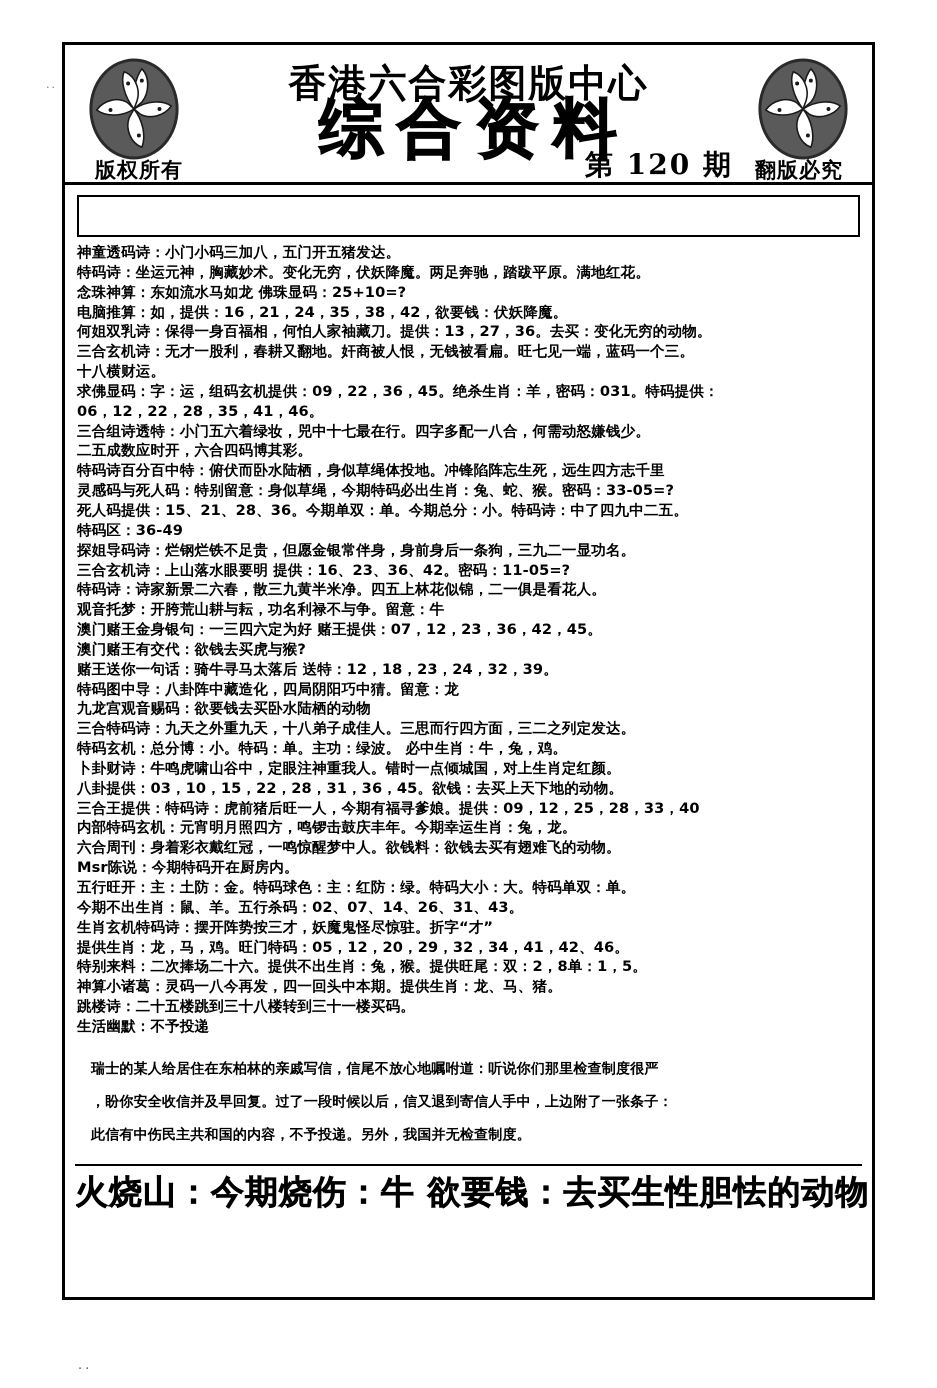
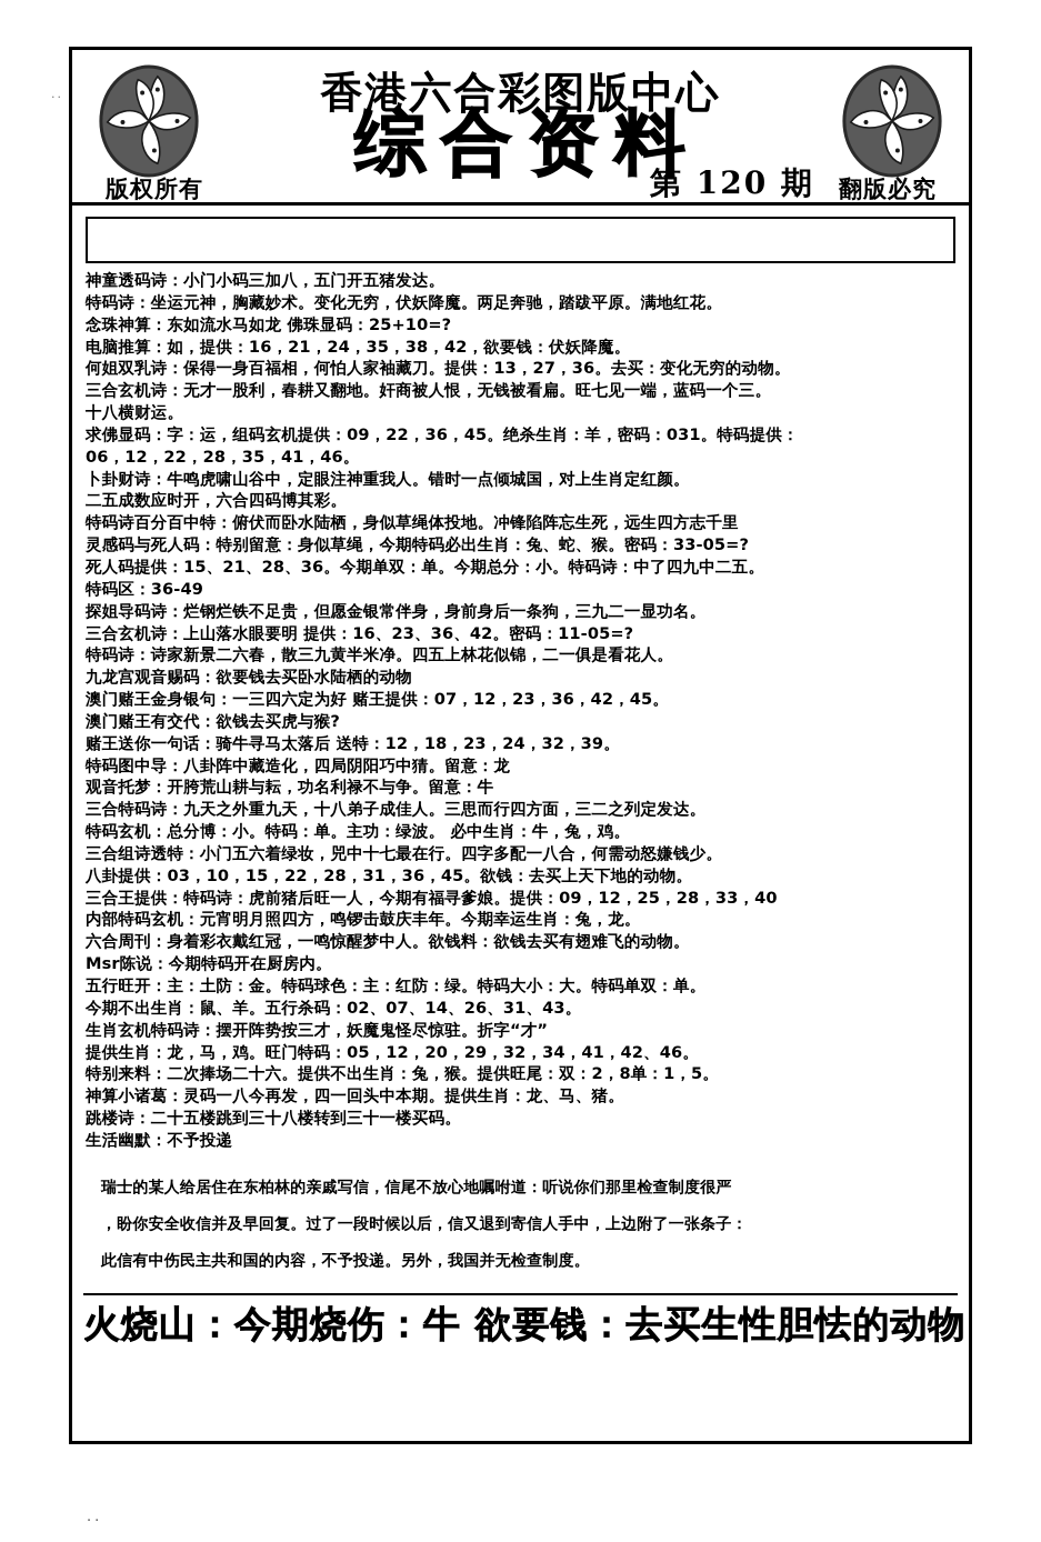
  ..
  香港六合彩图版中心
  综合资料
  第 120 期
  版权所有
  翻版必究
  神童透码诗：小门小码三加八，五门开五猪发达。
  特码诗：坐运元神，胸藏妙术。变化无穷，伏妖降魔。两足奔驰，踏跋平原。满地红花。
  念珠神算：东如流水马如龙 佛珠显码：25+10=?
  电脑推算：如，提供：16，21，24，35，38，42，欲要钱：伏妖降魔。
  何姐双乳诗：保得一身百福相，何怕人家袖藏刀。提供：13，27，36。去买：变化无穷的动物。
  三合玄机诗：无才一股利，春耕又翻地。奸商被人恨，无钱被看扁。旺七见一端，蓝码一个三。
  十八横财运。
  求佛显码：字：运，组码玄机提供：09，22，36，45。绝杀生肖：羊，密码：031。特码提供：
  06，12，22，28，35，41，46。
- 三合组诗透特：小门五六着绿妆，兕中十七最在行。四字多配一八合，何需动怒嫌钱少。
+ 卜卦财诗：牛鸣虎啸山谷中，定眼注神重我人。错时一点倾城国，对上生肖定红颜。
  二五成数应时开，六合四码博其彩。
  特码诗百分百中特：俯伏而卧水陆栖，身似草绳体投地。冲锋陷阵忘生死，远生四方志千里
  灵感码与死人码：特别留意：身似草绳，今期特码必出生肖：兔、蛇、猴。密码：33-05=?
  死人码提供：15、21、28、36。今期单双：单。今期总分：小。特码诗：中了四九中二五。
  特码区：36-49
  探姐导码诗：烂钢烂铁不足贵，但愿金银常伴身，身前身后一条狗，三九二一显功名。
  三合玄机诗：上山落水眼要明 提供：16、23、36、42。密码：11-05=?
  特码诗：诗家新景二六春，散三九黄半米净。四五上林花似锦，二一俱是看花人。
- 观音托梦：开胯荒山耕与耘，功名利禄不与争。留意：牛
+ 九龙宫观音赐码：欲要钱去买卧水陆栖的动物
  澳门赌王金身银句：一三四六定为好 赌王提供：07，12，23，36，42，45。
  澳门赌王有交代：欲钱去买虎与猴?
  赌王送你一句话：骑牛寻马太落后 送特：12，18，23，24，32，39。
  特码图中导：八卦阵中藏造化，四局阴阳巧中猜。留意：龙
- 九龙宫观音赐码：欲要钱去买卧水陆栖的动物
+ 观音托梦：开胯荒山耕与耘，功名利禄不与争。留意：牛
  三合特码诗：九天之外重九天，十八弟子成佳人。三思而行四方面，三二之列定发达。
  特码玄机：总分博：小。特码：单。主功：绿波。 必中生肖：牛，兔，鸡。
- 卜卦财诗：牛鸣虎啸山谷中，定眼注神重我人。错时一点倾城国，对上生肖定红颜。
+ 三合组诗透特：小门五六着绿妆，兕中十七最在行。四字多配一八合，何需动怒嫌钱少。
  八卦提供：03，10，15，22，28，31，36，45。欲钱：去买上天下地的动物。
  三合王提供：特码诗：虎前猪后旺一人，今期有福寻爹娘。提供：09，12，25，28，33，40
  内部特码玄机：元宵明月照四方，鸣锣击鼓庆丰年。今期幸运生肖：兔，龙。
  六合周刊：身着彩衣戴红冠，一鸣惊醒梦中人。欲钱料：欲钱去买有翅难飞的动物。
  Msr陈说：今期特码开在厨房内。
  五行旺开：主：土防：金。特码球色：主：红防：绿。特码大小：大。特码单双：单。
  今期不出生肖：鼠、羊。五行杀码：02、07、14、26、31、43。
  生肖玄机特码诗：摆开阵势按三才，妖魔鬼怪尽惊驻。折字“才”
  提供生肖：龙，马，鸡。旺门特码：05，12，20，29，32，34，41，42、46。
  特别来料：二次捧场二十六。提供不出生肖：兔，猴。提供旺尾：双：2，8单：1，5。
  神算小诸葛：灵码一八今再发，四一回头中本期。提供生肖：龙、马、猪。
  跳楼诗：二十五楼跳到三十八楼转到三十一楼买码。
  生活幽默：不予投递
  瑞士的某人给居住在东柏林的亲戚写信，信尾不放心地嘱咐道：听说你们那里检查制度很严
  ，盼你安全收信并及早回复。过了一段时候以后，信又退到寄信人手中，上边附了一张条子：
  此信有中伤民主共和国的内容，不予投递。另外，我国并无检查制度。
  火烧山：今期烧伤：牛 欲要钱：去买生性胆怯的动物
  ..
